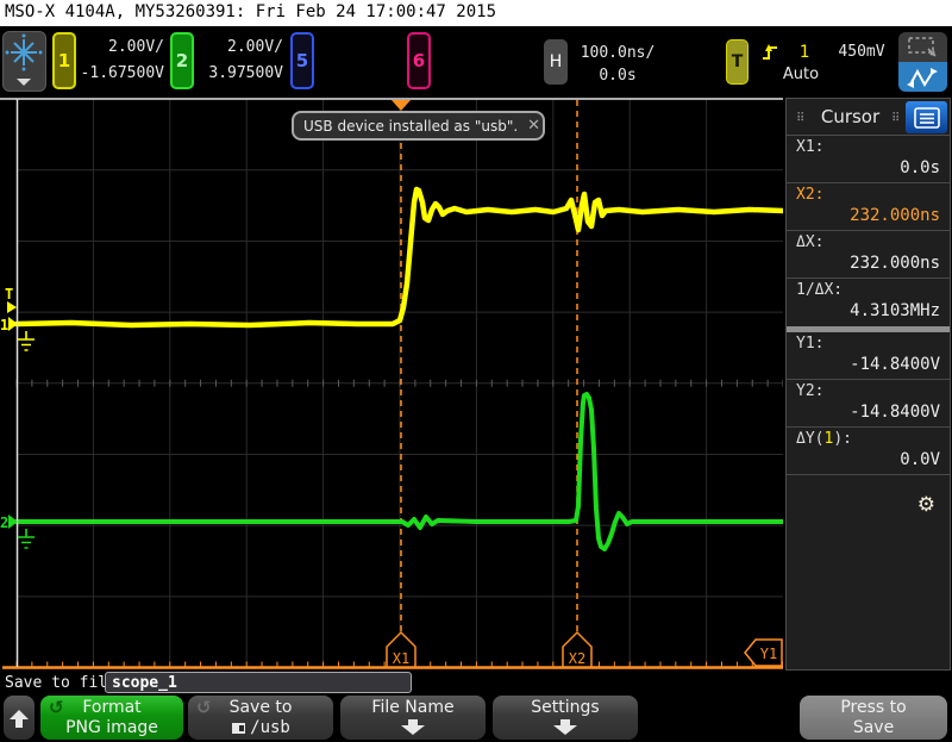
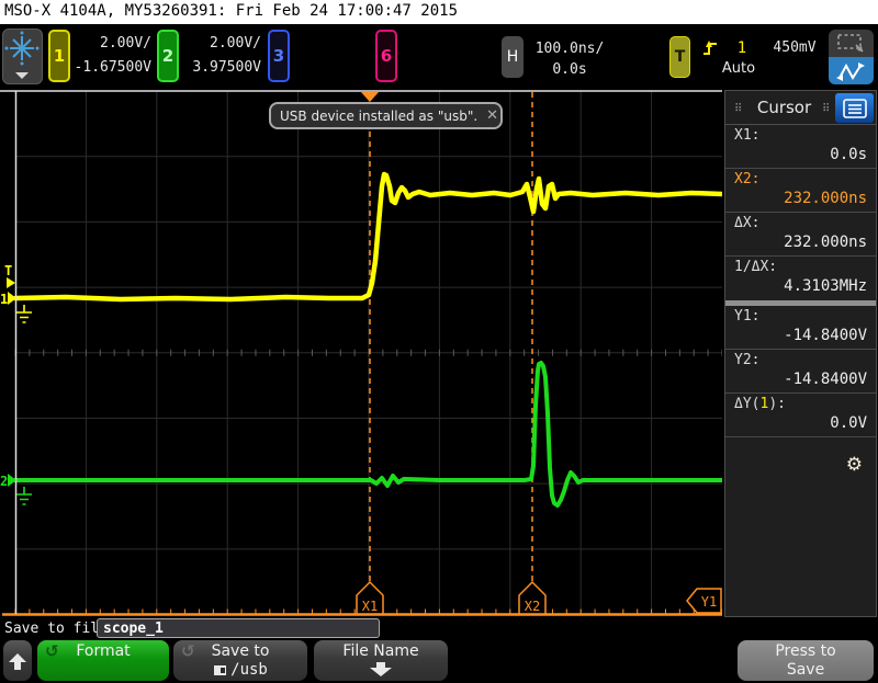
  MSO-X 4104A, MY53260391: Fri Feb 24 17:00:47 2015
  1
  2.00V/
  -1.67500V
  2
  2.00V/
  3.97500V
- 5
+ 3
  6
  H
  100.0ns/
  0.0s
  T
  1
  450mV
  Auto
  T
  1
  2
  X1
  X2
  Y1
  USB device installed as "usb".
  ✕
  ⠿
  Cursor
  ⠿
  X1:
  0.0s
  X2:
  232.000ns
  ΔX:
  232.000ns
  1/ΔX:
  4.3103MHz
  Y1:
  -14.8400V
  Y2:
  -14.8400V
  ΔY(1):
  0.0V
  ⚙
  Save to fil
  scope_1
  ↺
  Format
- PNG image
  ↺
  Save to
  /usb
  File Name
- Settings
  Press to
  Save
